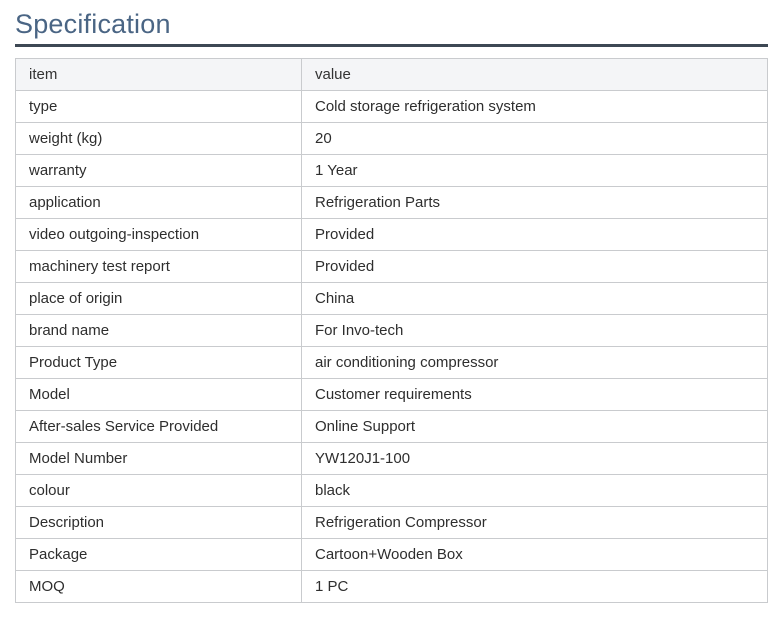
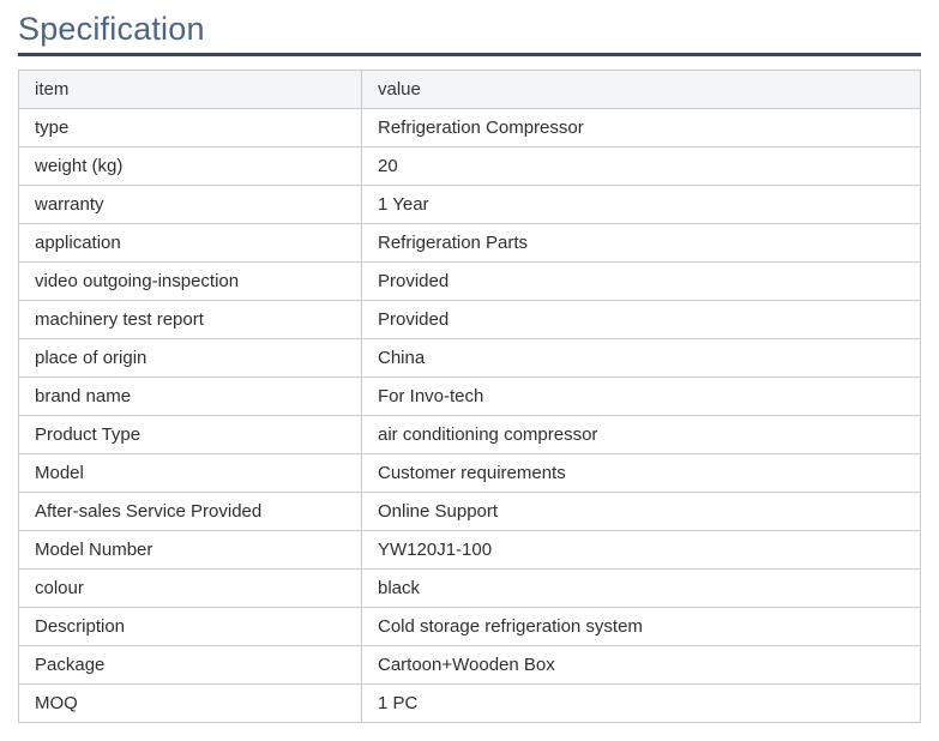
  Specification
  item	value
- type	Cold storage refrigeration system
+ type	Refrigeration Compressor
  weight (kg)	20
  warranty	1 Year
  application	Refrigeration Parts
  video outgoing-inspection	Provided
  machinery test report	Provided
  place of origin	China
  brand name	For Invo-tech
  Product Type	air conditioning compressor
  Model	Customer requirements
  After-sales Service Provided	Online Support
  Model Number	YW120J1-100
  colour	black
- Description	Refrigeration Compressor
+ Description	Cold storage refrigeration system
  Package	Cartoon+Wooden Box
  MOQ	1 PC
